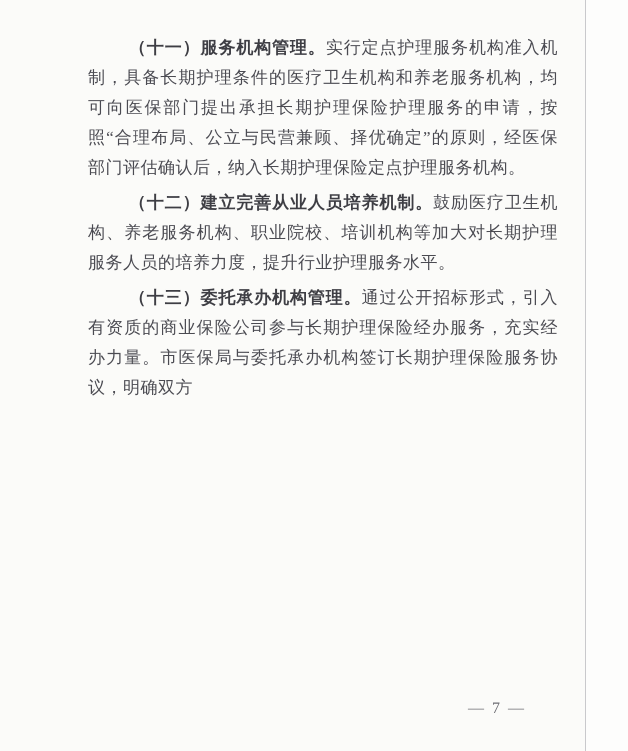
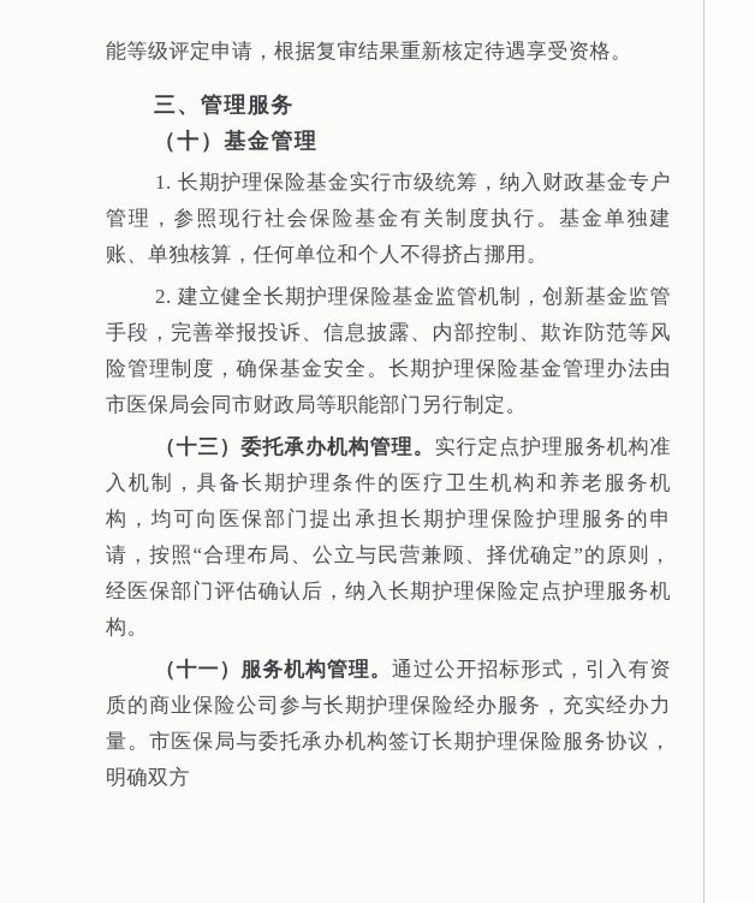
+ 能等级评定申请，根据复审结果重新核定待遇享受资格。
+ 三、管理服务
+ （十）基金管理
+ 1. 长期护理保险基金实行市级统筹，纳入财政基金专户管理，参照现行社会保险基金有关制度执行。基金单独建账、单独核算，任何单位和个人不得挤占挪用。
+ 2. 建立健全长期护理保险基金监管机制，创新基金监管手段，完善举报投诉、信息披露、内部控制、欺诈防范等风险管理制度，确保基金安全。长期护理保险基金管理办法由市医保局会同市财政局等职能部门另行制定。
- （十一）服务机构管理。实行定点护理服务机构准入机制，具备长期护理条件的医疗卫生机构和养老服务机构，均可向医保部门提出承担长期护理保险护理服务的申请，按照“合理布局、公立与民营兼顾、择优确定”的原则，经医保部门评估确认后，纳入长期护理保险定点护理服务机构。
+ （十三）委托承办机构管理。实行定点护理服务机构准入机制，具备长期护理条件的医疗卫生机构和养老服务机构，均可向医保部门提出承担长期护理保险护理服务的申请，按照“合理布局、公立与民营兼顾、择优确定”的原则，经医保部门评估确认后，纳入长期护理保险定点护理服务机构。
- （十二）建立完善从业人员培养机制。鼓励医疗卫生机构、养老服务机构、职业院校、培训机构等加大对长期护理服务人员的培养力度，提升行业护理服务水平。
- （十三）委托承办机构管理。通过公开招标形式，引入有资质的商业保险公司参与长期护理保险经办服务，充实经办力量。市医保局与委托承办机构签订长期护理保险服务协议，明确双方
+ （十一）服务机构管理。通过公开招标形式，引入有资质的商业保险公司参与长期护理保险经办服务，充实经办力量。市医保局与委托承办机构签订长期护理保险服务协议，明确双方
- — 7 —
